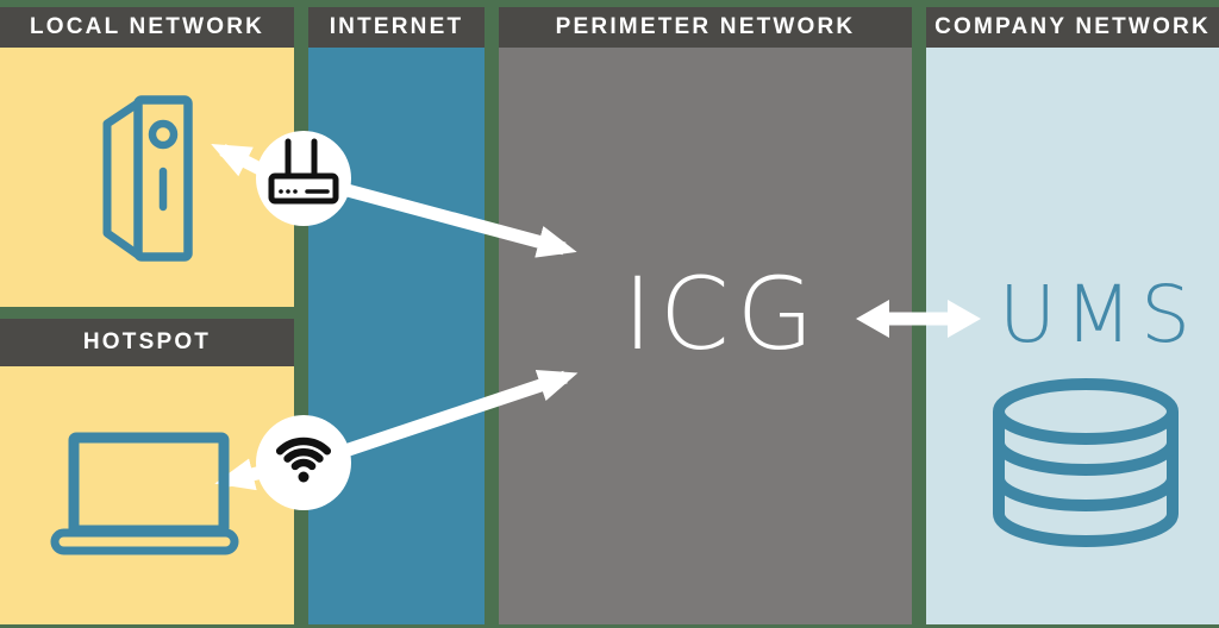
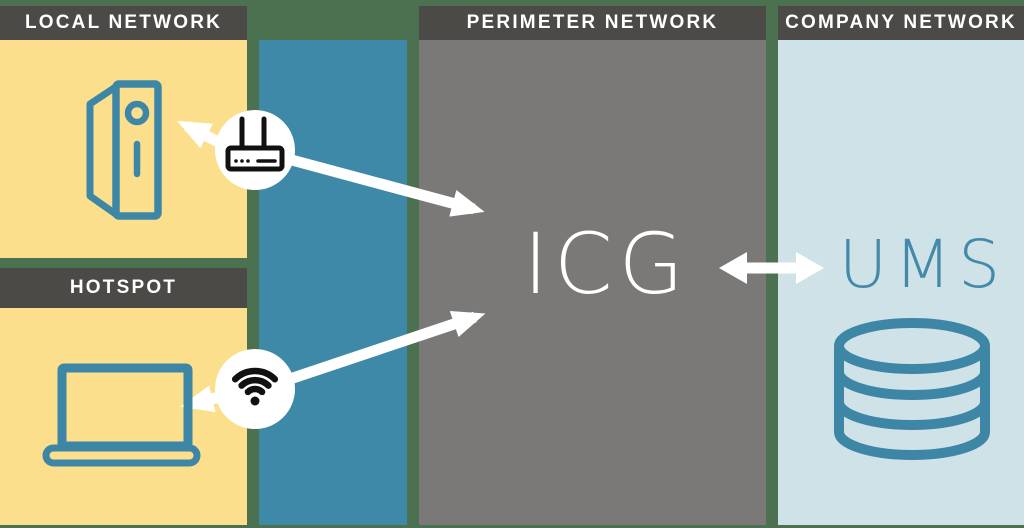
  LOCAL NETWORK
- INTERNET
  PERIMETER NETWORK
  COMPANY NETWORK
  HOTSPOT
  ICG
  UMS
